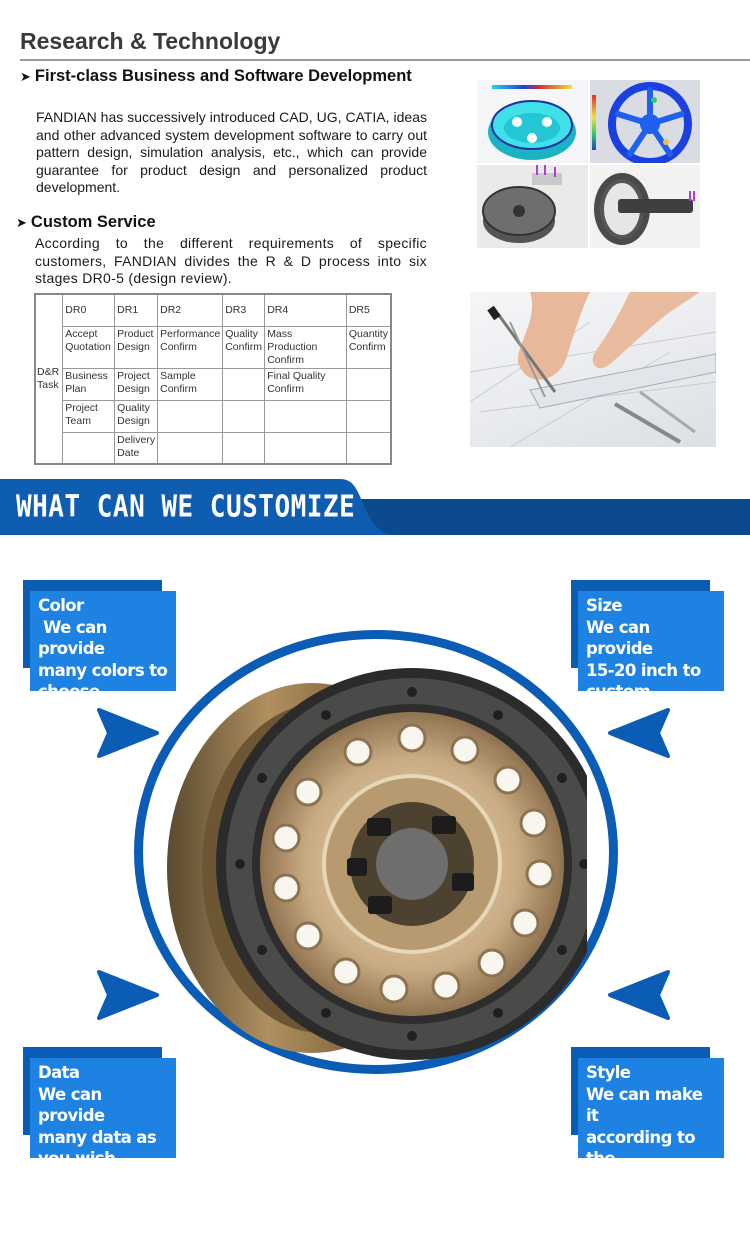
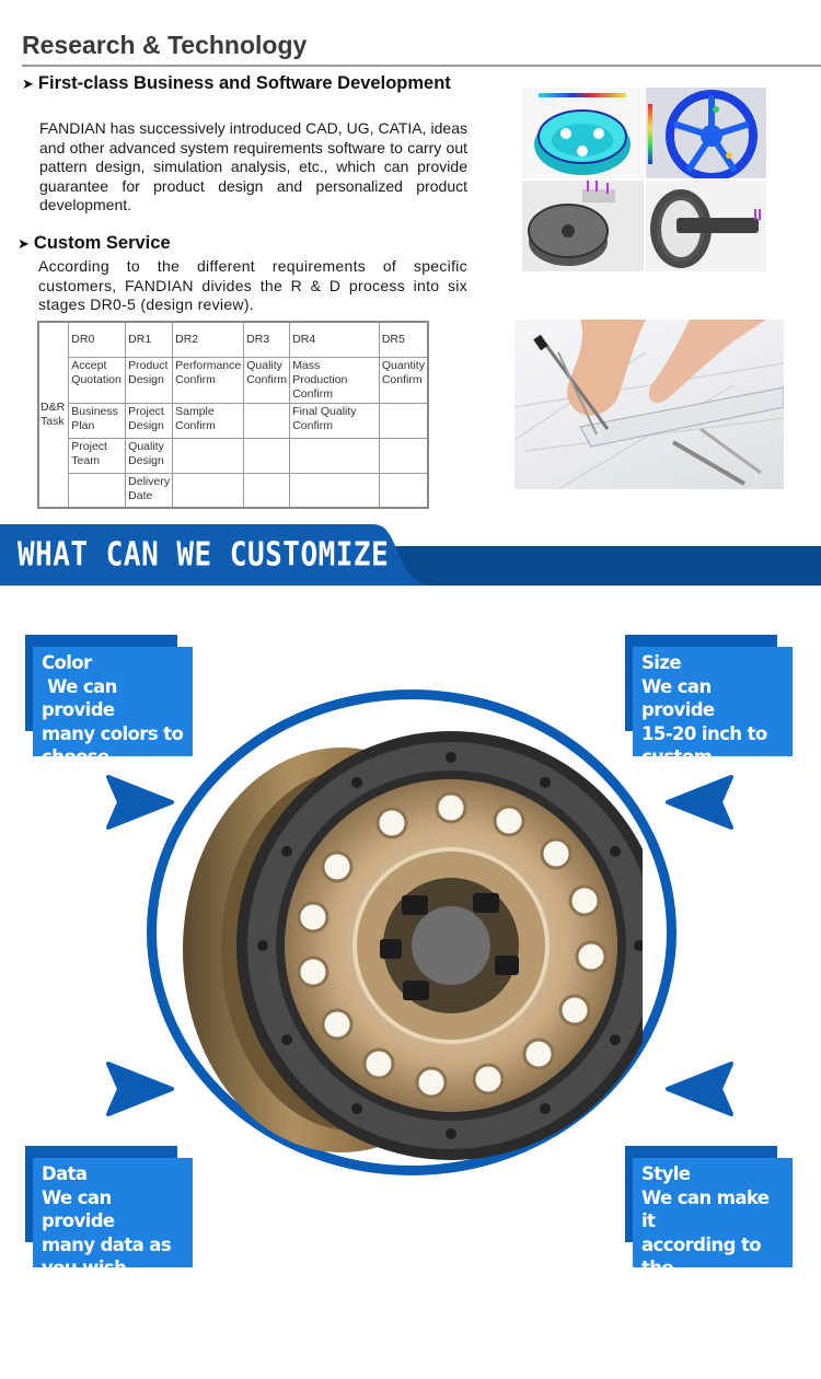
  Research & Technology
  ➤ First-class Business and Software Development
- FANDIAN has successively introduced CAD, UG, CATIA, ideas and other advanced system development software to carry out pattern design, simulation analysis, etc., which can provide guarantee for product design and personalized product development.
+ FANDIAN has successively introduced CAD, UG, CATIA, ideas and other advanced system requirements software to carry out pattern design, simulation analysis, etc., which can provide guarantee for product design and personalized product development.
  ➤ Custom Service
  According to the different requirements of specific customers, FANDIAN divides the R & D process into six stages DR0-5 (design review).
  D&R Task	DR0	DR1	DR2	DR3	DR4	DR5
  Accept Quotation	Product Design	Performance Confirm	Quality Confirm	Mass Production Confirm	Quantity Confirm
  Business Plan	Project Design	Sample Confirm		Final Quality Confirm
  Project Team	Quality Design
  	Delivery Date
  WHAT CAN WE CUSTOMIZE
  Color
  We can provide
  many colors to
  Size
  We can provide
  15-20 inch to
  Data
  We can provide
  many data as
  Style
  We can make it
  according to
